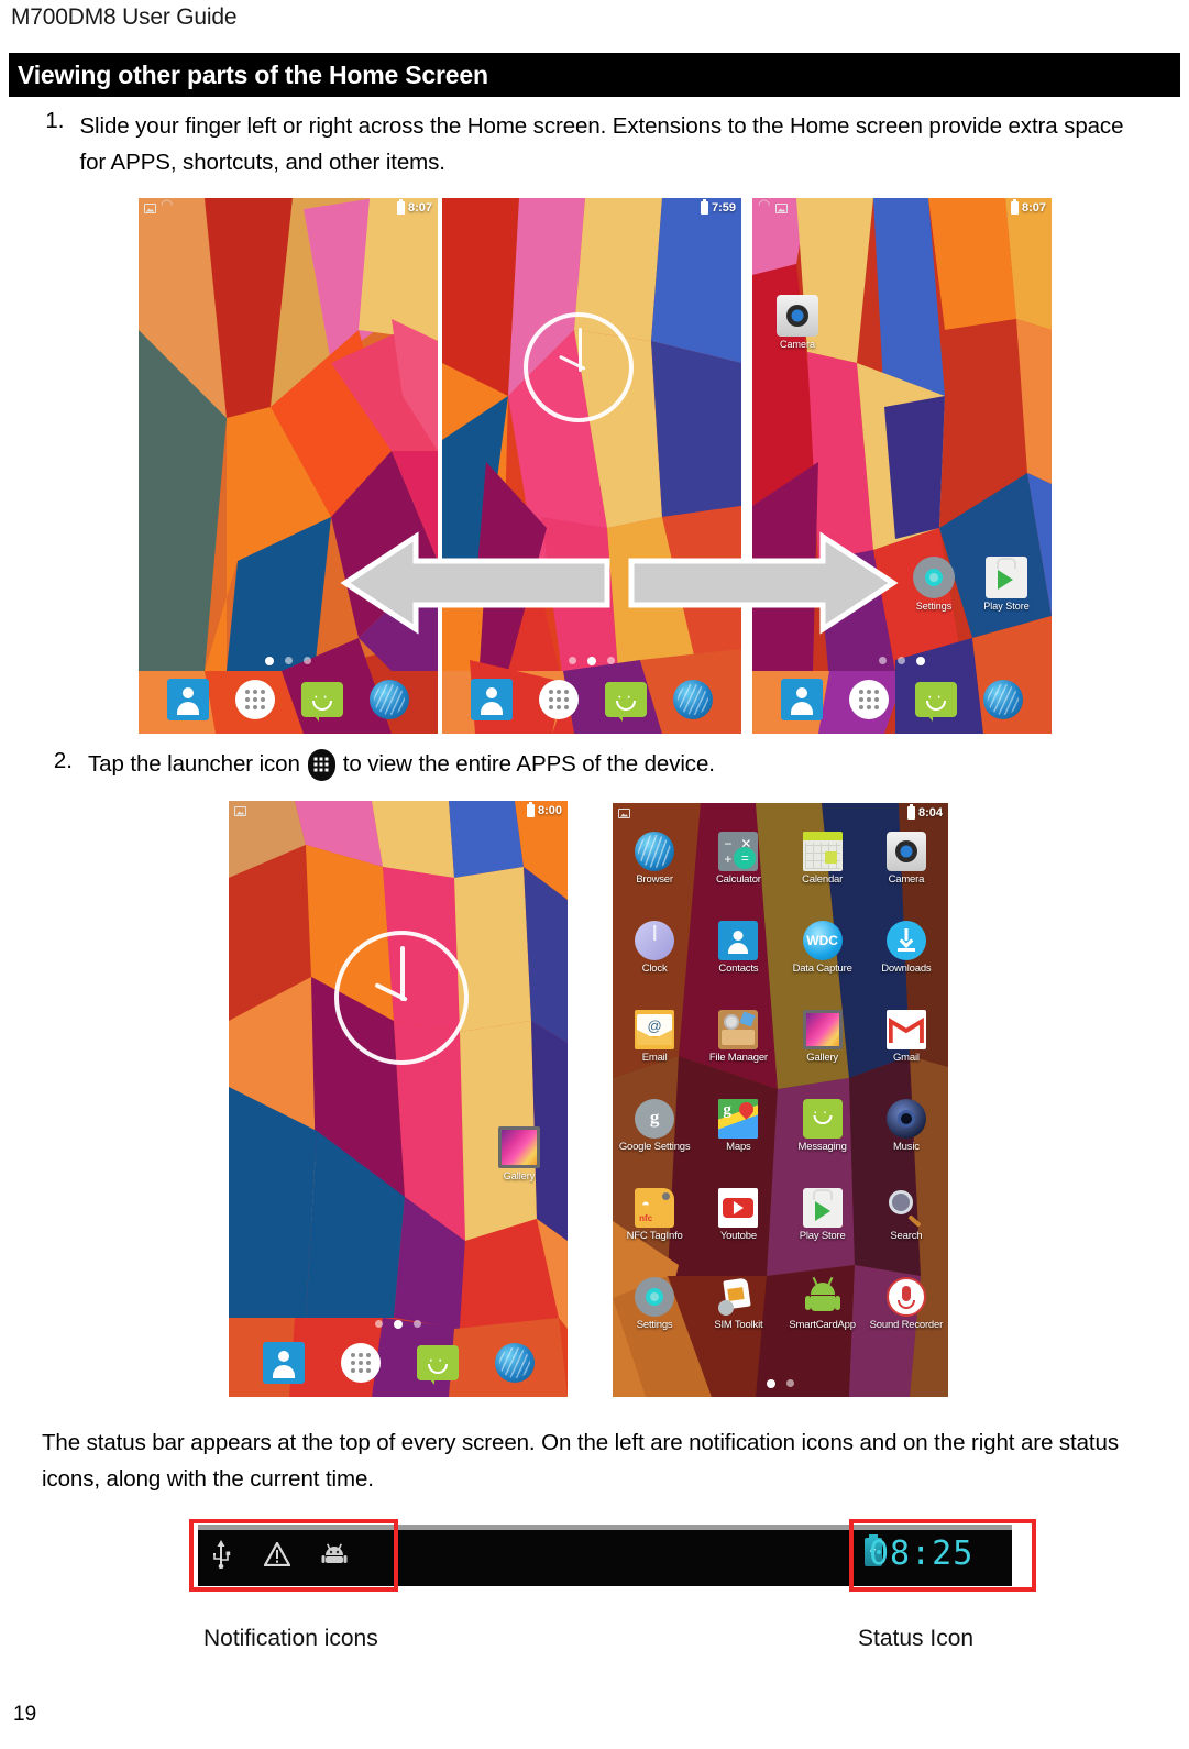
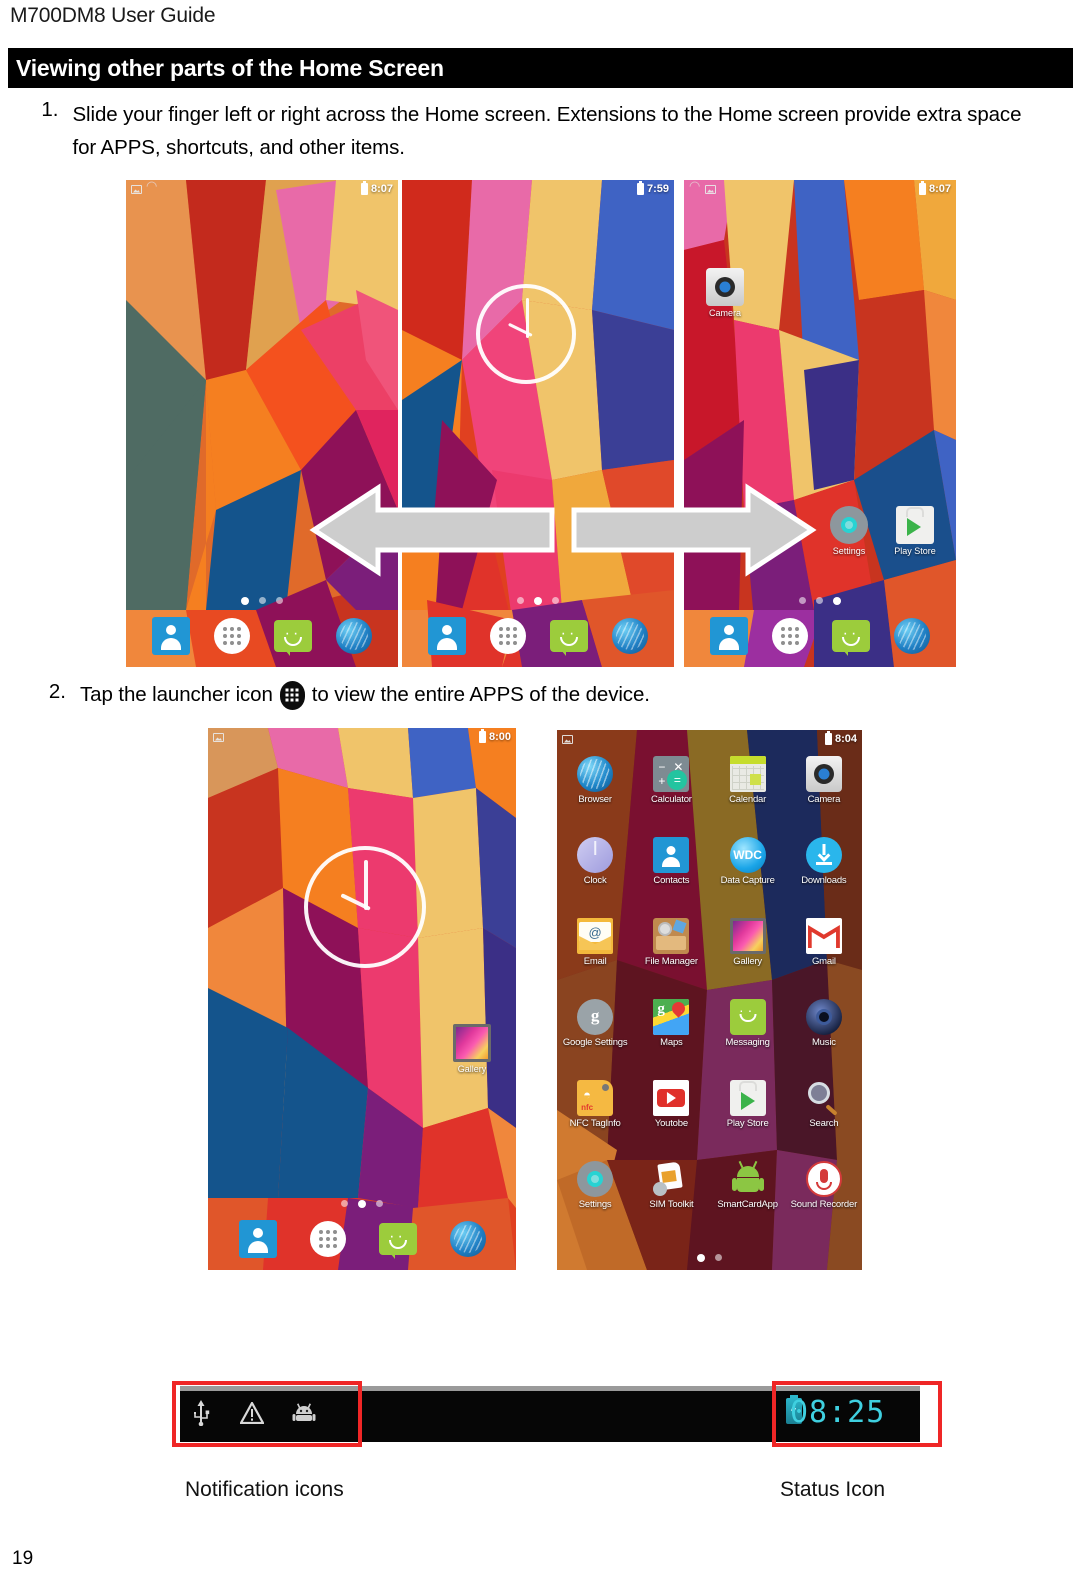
  M700DM8 User Guide
  Viewing other parts of the Home Screen
  1.
  Slide your finger left or right across the Home screen. Extensions to the Home screen provide extra space for APPS, shortcuts, and other items.
  8:07
  ··
  7:59
  ··
  8:07
  Camera
  Settings
  Play Store
  ··
  2.
  Tap the launcher icon
  to view the entire APPS of the device.
  8:00
  Gallery
  ··
  8:04
  Browser
  −
  ✕
  +
  =
  Calculator
  Calendar
  Camera
  Clock
  Contacts
  WDC
  Data Capture
  Downloads
  @
  Email
  File Manager
  Gallery
  Gmail
  g
  Google Settings
  g
  Maps
  ··
  Messaging
  Music
  ◓
  nfc
  NFC TagInfo
  Youtobe
  Play Store
  Search
  Settings
  SIM Toolkit
  SmartCardApp
  Sound Recorder
- The status bar appears at the top of every screen. On the left are notification icons and on the right are status icons, along with the current time.
  08:25
  Notification icons
  Status Icon
  19
